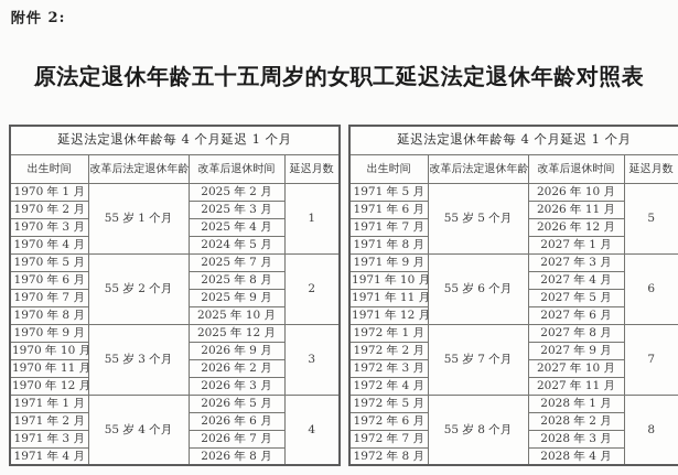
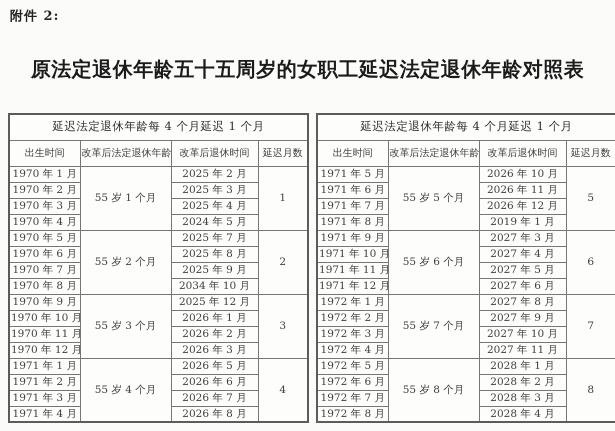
  附件 2:
  原法定退休年龄五十五周岁的女职工延迟法定退休年龄对照表
  延迟法定退休年龄每 4 个月延迟 1 个月
  出生时间	改革后法定退休年龄	改革后退休时间	延迟月数
  1970 年 1 月	55 岁 1 个月	2025 年 2 月	1
  1970 年 2 月	2025 年 3 月
  1970 年 3 月	2025 年 4 月
  1970 年 4 月	2024 年 5 月
  1970 年 5 月	55 岁 2 个月	2025 年 7 月	2
  1970 年 6 月	2025 年 8 月
  1970 年 7 月	2025 年 9 月
- 1970 年 8 月	2025 年 10 月
+ 1970 年 8 月	2034 年 10 月
  1970 年 9 月	55 岁 3 个月	2025 年 12 月	3
- 1970 年 10 月	2026 年 9 月
+ 1970 年 10 月	2026 年 1 月
  1970 年 11 月	2026 年 2 月
  1970 年 12 月	2026 年 3 月
  1971 年 1 月	55 岁 4 个月	2026 年 5 月	4
  1971 年 2 月	2026 年 6 月
  1971 年 3 月	2026 年 7 月
  1971 年 4 月	2026 年 8 月
  延迟法定退休年龄每 4 个月延迟 1 个月
  出生时间	改革后法定退休年龄	改革后退休时间	延迟月数
  1971 年 5 月	55 岁 5 个月	2026 年 10 月	5
  1971 年 6 月	2026 年 11 月
  1971 年 7 月	2026 年 12 月
- 1971 年 8 月	2027 年 1 月
+ 1971 年 8 月	2019 年 1 月
  1971 年 9 月	55 岁 6 个月	2027 年 3 月	6
  1971 年 10 月	2027 年 4 月
  1971 年 11 月	2027 年 5 月
  1971 年 12 月	2027 年 6 月
  1972 年 1 月	55 岁 7 个月	2027 年 8 月	7
  1972 年 2 月	2027 年 9 月
  1972 年 3 月	2027 年 10 月
  1972 年 4 月	2027 年 11 月
  1972 年 5 月	55 岁 8 个月	2028 年 1 月	8
  1972 年 6 月	2028 年 2 月
  1972 年 7 月	2028 年 3 月
  1972 年 8 月	2028 年 4 月
